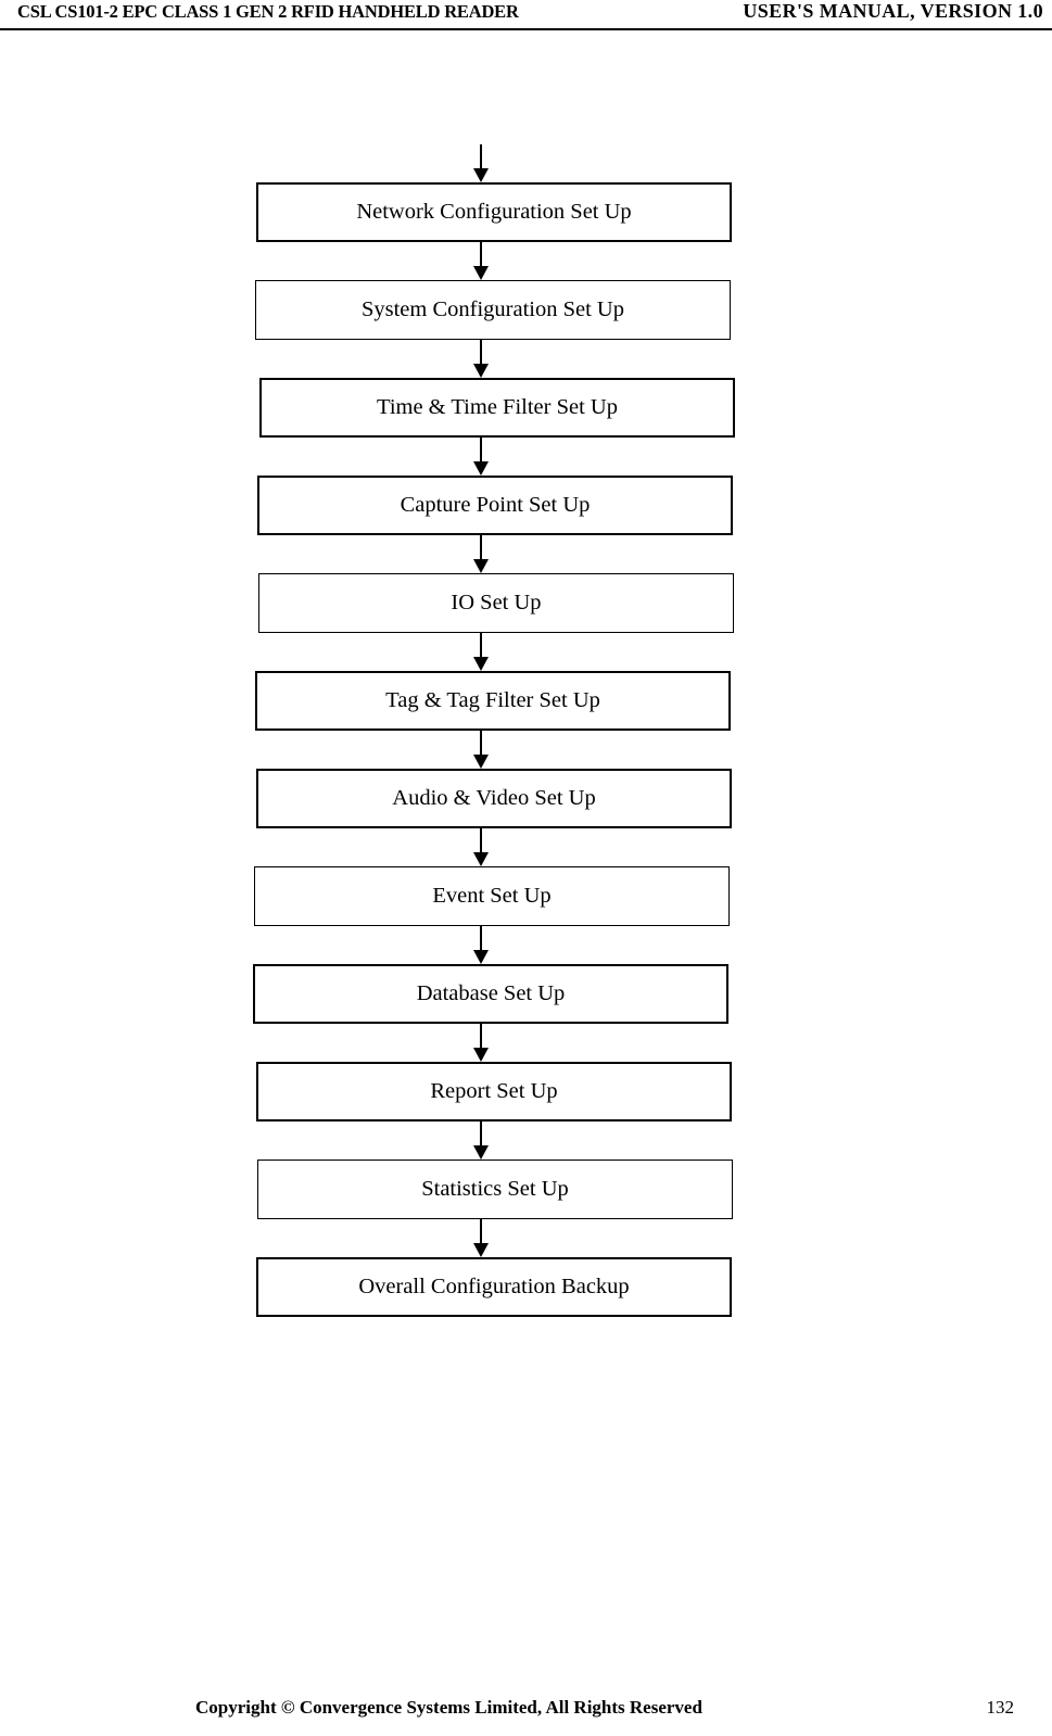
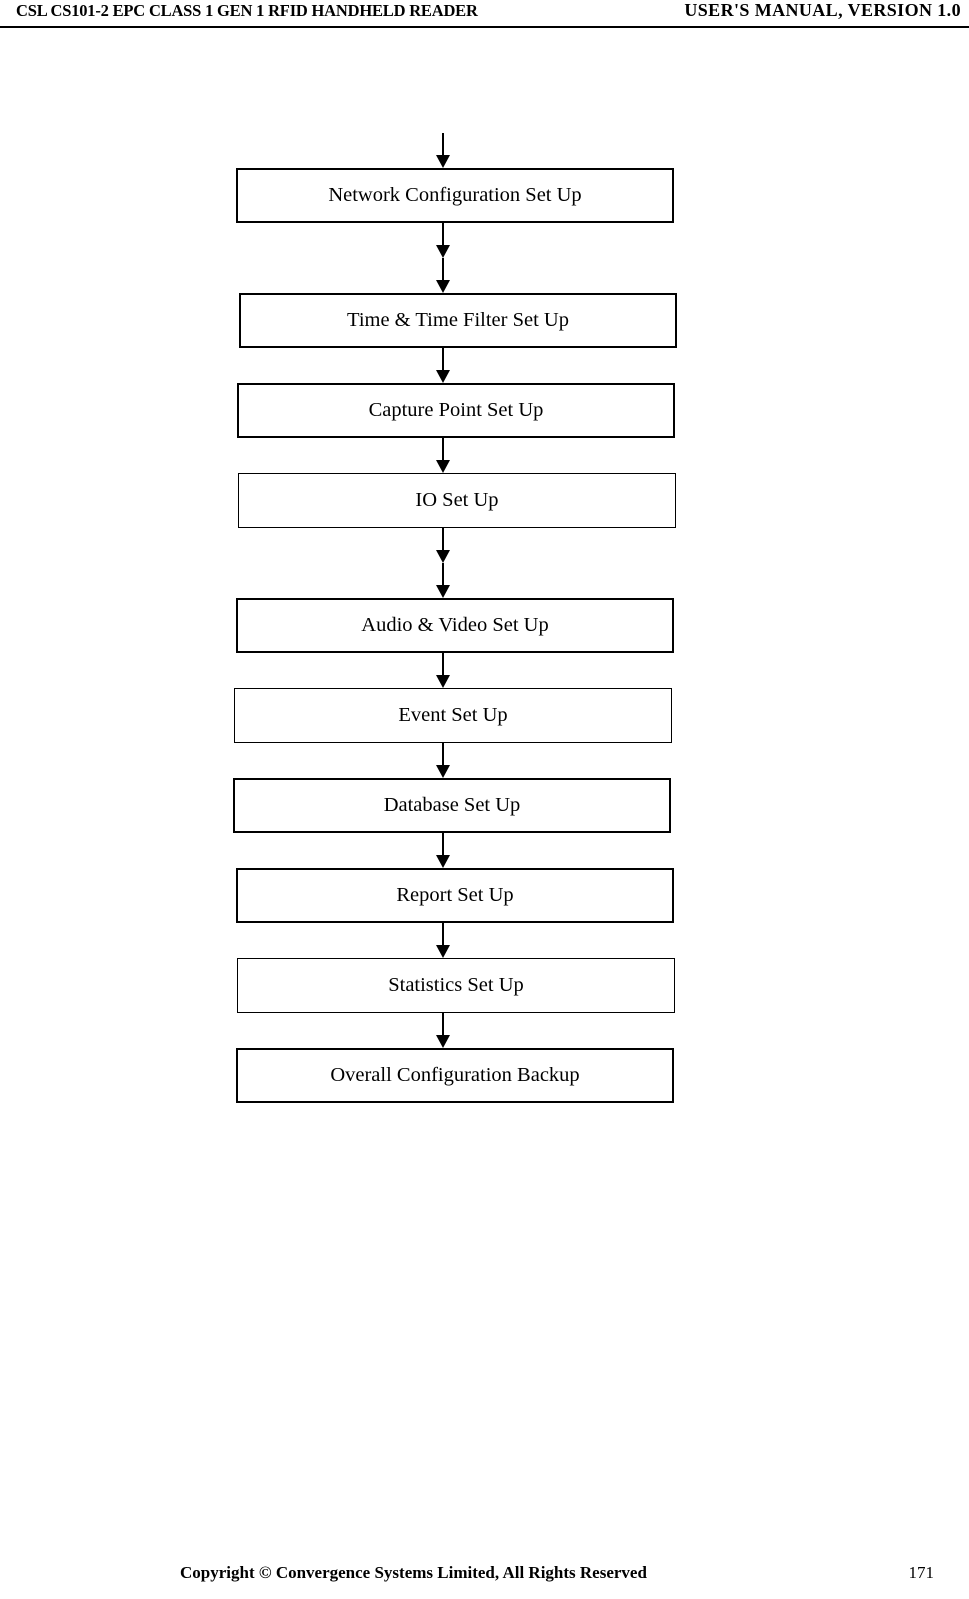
- CSL CS101-2 EPC CLASS 1 GEN 2 RFID HANDHELD READER
+ CSL CS101-2 EPC CLASS 1 GEN 1 RFID HANDHELD READER
  USER'S MANUAL, VERSION 1.0
  Network Configuration Set Up
- System Configuration Set Up
  Time & Time Filter Set Up
  Capture Point Set Up
  IO Set Up
- Tag & Tag Filter Set Up
  Audio & Video Set Up
  Event Set Up
  Database Set Up
  Report Set Up
  Statistics Set Up
  Overall Configuration Backup
  Copyright © Convergence Systems Limited, All Rights Reserved
- 132
+ 171
